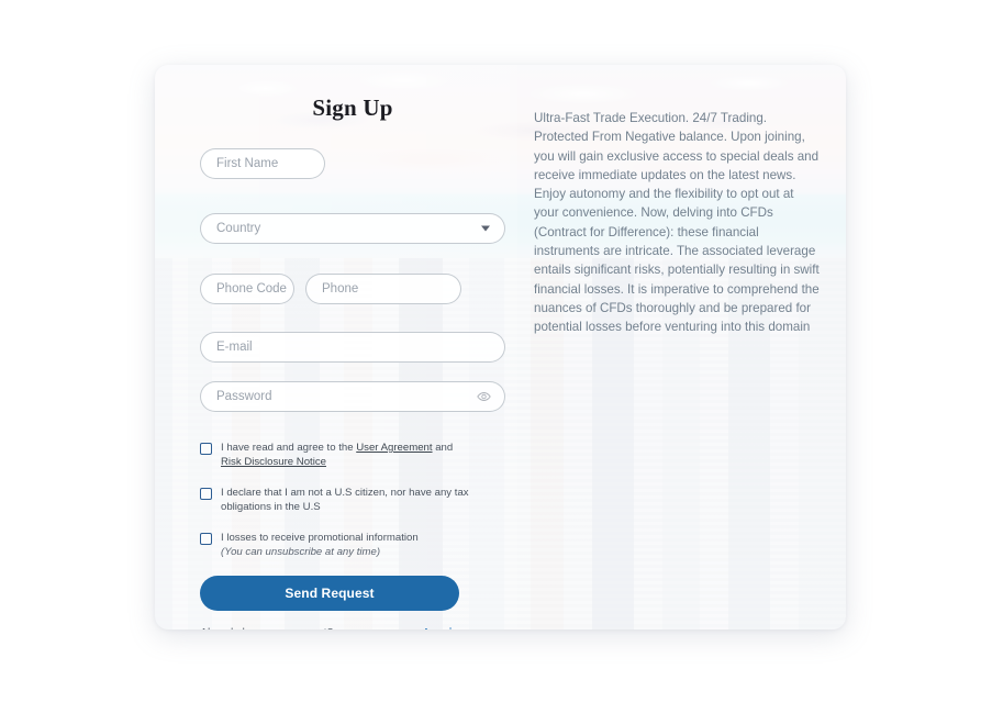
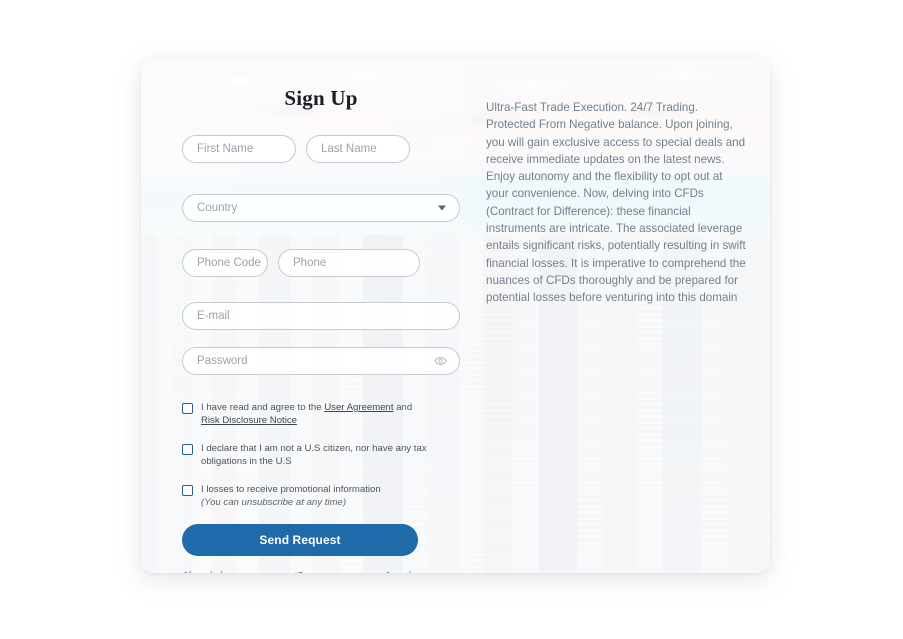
  Sign Up
  First Name
+ Last Name
  Country
  Phone Code
  Phone
  E-mail
  Password
  I have read and agree to the User Agreement and Risk Disclosure Notice
  I declare that I am not a U.S citizen, nor have any tax obligations in the U.S
  I losses to receive promotional information
  (You can unsubscribe at any time)
  Send Request
  Ultra-Fast Trade Execution. 24/7 Trading. Protected From Negative balance. Upon joining, you will gain exclusive access to special deals and receive immediate updates on the latest news. Enjoy autonomy and the flexibility to opt out at your convenience. Now, delving into CFDs (Contract for Difference): these financial instruments are intricate. The associated leverage entails significant risks, potentially resulting in swift financial losses. It is imperative to comprehend the nuances of CFDs thoroughly and be prepared for potential losses before venturing into this domain
